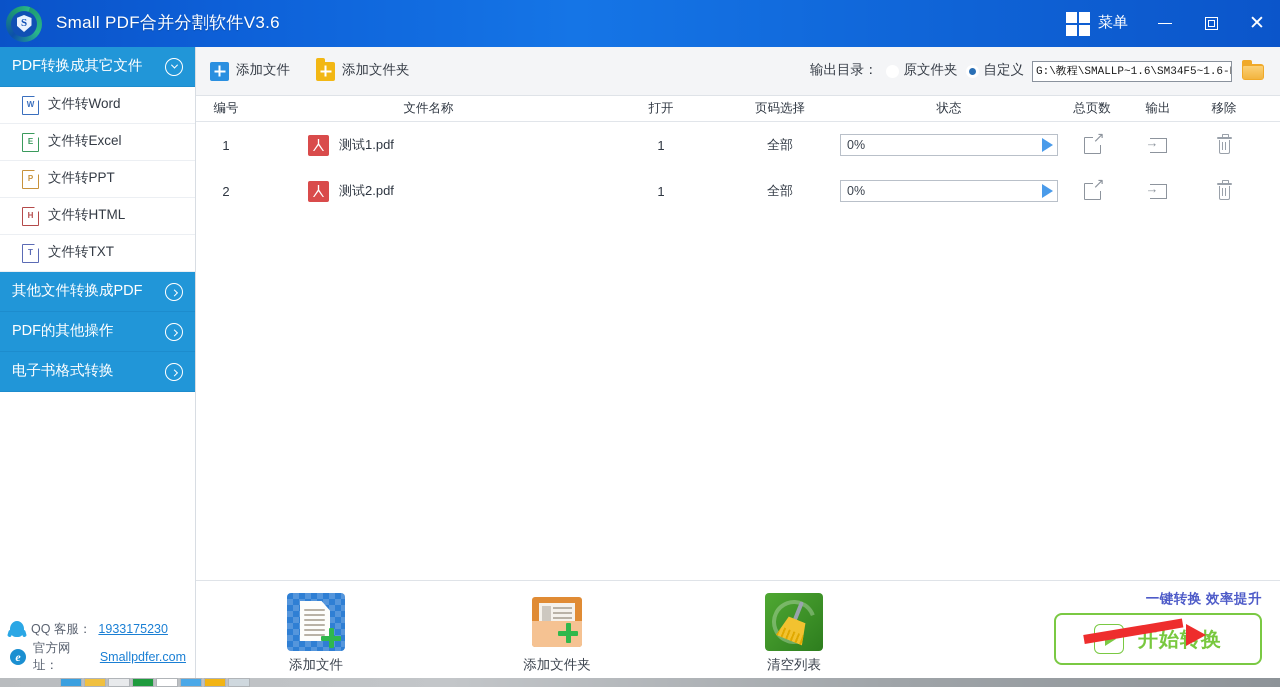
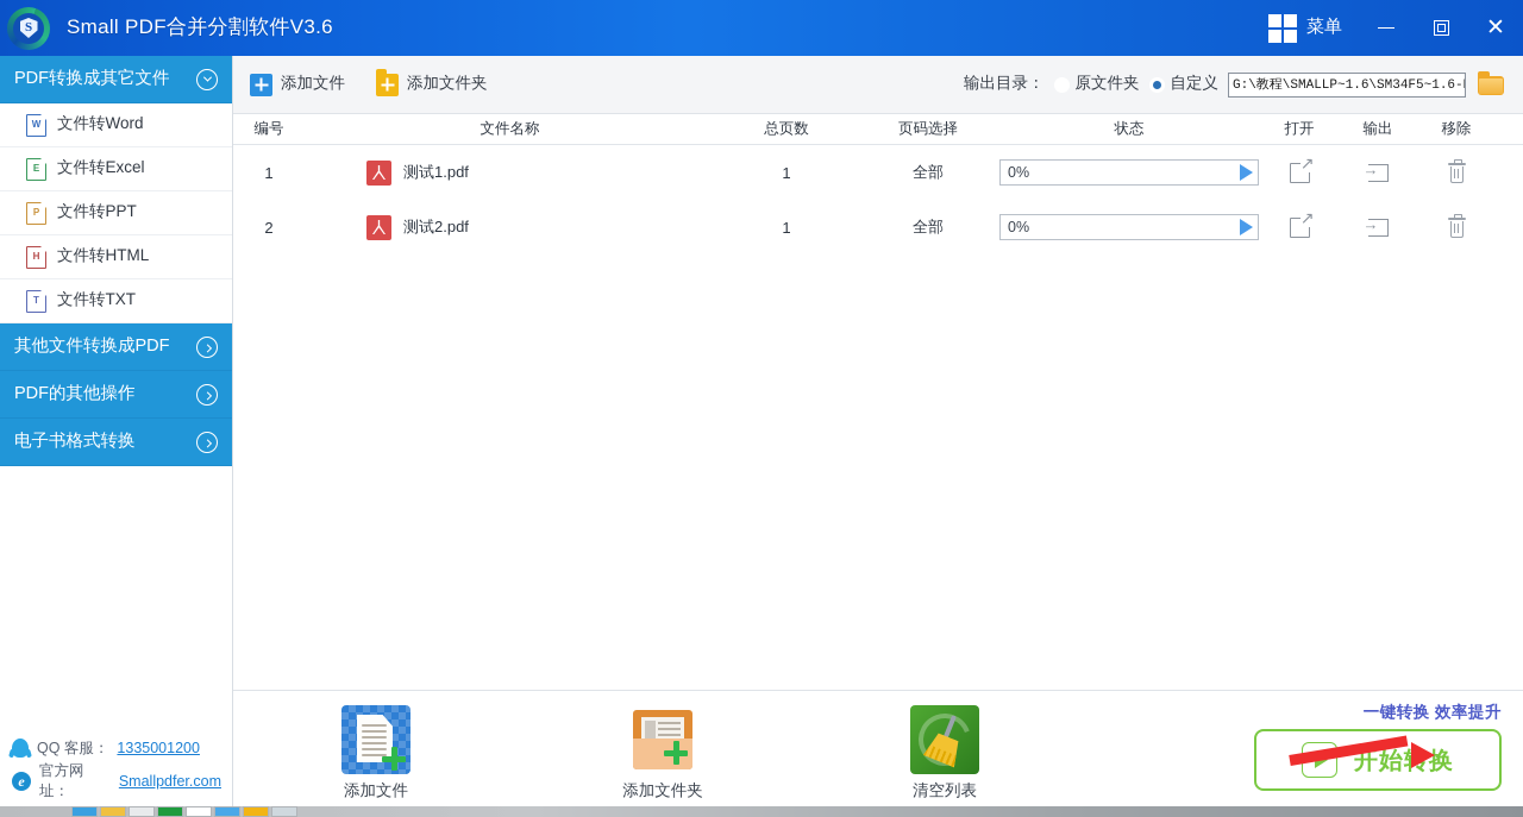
  S
  Small PDF合并分割软件V3.6
  菜单
  ✕
  PDF转换成其它文件
  W
  文件转Word
  E
  文件转Excel
  P
  文件转PPT
  H
  文件转HTML
  T
  文件转TXT
  其他文件转换成PDF
  PDF的其他操作
  电子书格式转换
  QQ 客服：
- 1933175230
+ 1335001200
  e
  官方网址：
  Smallpdfer.com
  添加文件
  添加文件夹
  输出目录：
  原文件夹
  自定义
  G:\教程\SMALLP~1.6\SM34F5~1.6-
  编号
  文件名称
- 打开
+ 总页数
  页码选择
  状态
- 总页数
+ 打开
  输出
  移除
  1
  测试1.pdf
  1
  全部
  0%
  2
  测试2.pdf
  1
  全部
  0%
  添加文件
  添加文件夹
  清空列表
  一键转换 效率提升
  开始转换
